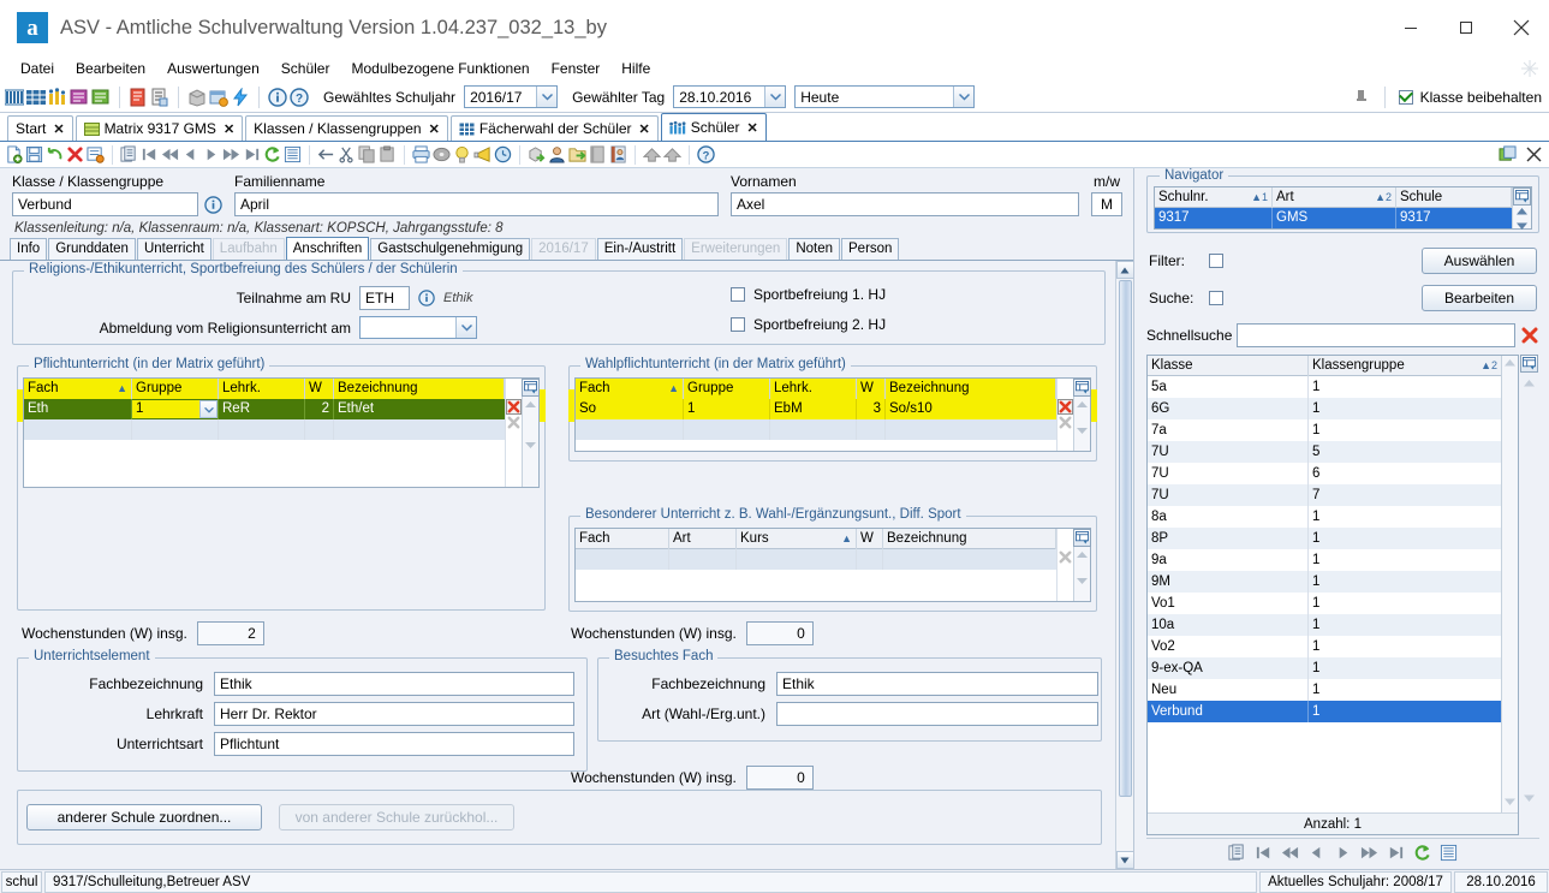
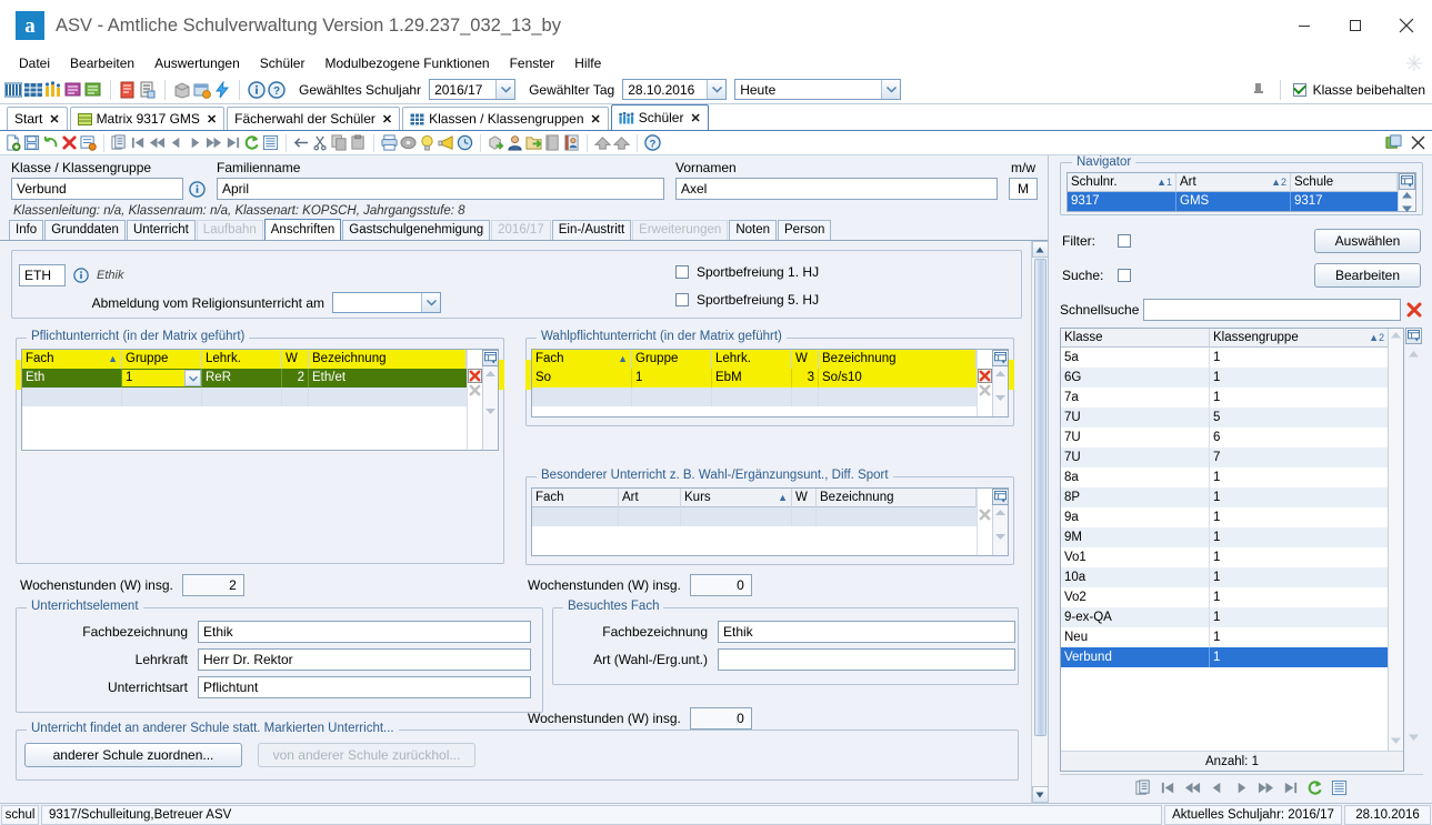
  a
- ASV - Amtliche Schulverwaltung Version 1.04.237_032_13_by
+ ASV - Amtliche Schulverwaltung Version 1.29.237_032_13_by
  Datei
  Bearbeiten
  Auswertungen
  Schüler
  Modulbezogene Funktionen
  Fenster
  Hilfe
  ?
  Gewähltes Schuljahr
  2016/17
  Gewählter Tag
  28.10.2016
  Heute
  Klasse beibehalten
  Start
  ✕
  Matrix 9317 GMS
  ✕
- Klassen / Klassengruppen
+ Fächerwahl der Schüler
  ✕
- Fächerwahl der Schüler
+ Klassen / Klassengruppen
  ✕
  Schüler
  ✕
  ?
  Klasse / Klassengruppe
  Verbund
  Familienname
  April
  Vornamen
  Axel
  m/w
  M
  Klassenleitung: n/a, Klassenraum: n/a, Klassenart: KOPSCH, Jahrgangsstufe: 8
  Info
  Grunddaten
  Unterricht
  Laufbahn
  Anschriften
  Gastschulgenehmigung
  2016/17
  Ein-/Austritt
  Erweiterungen
  Noten
  Person
- Religions-/Ethikunterricht, Sportbefreiung des Schülers / der Schülerin
- Teilnahme am RU
  ETH
  Ethik
  Abmeldung vom Religionsunterricht am
  Sportbefreiung 1. HJ
- Sportbefreiung 2. HJ
+ Sportbefreiung 5. HJ
  Pflichtunterricht (in der Matrix geführt)
  Fach
  ▲
  Gruppe
  Lehrk.
  W
  Bezeichnung
  Eth
  1
  ReR
  2
  Eth/et
  Wochenstunden (W) insg.
  2
  Wahlpflichtunterricht (in der Matrix geführt)
  Fach
  ▲
  Gruppe
  Lehrk.
  W
  Bezeichnung
  So
  1
  EbM
  3
  So/s10
  Wochenstunden (W) insg.
  0
  Besonderer Unterricht z. B. Wahl-/Ergänzungsunt., Diff. Sport
  Fach
  Art
  Kurs
  ▲
  W
  Bezeichnung
  Wochenstunden (W) insg.
  0
  Unterrichtselement
  Fachbezeichnung
  Ethik
  Lehrkraft
  Herr Dr. Rektor
  Unterrichtsart
  Pflichtunt
  Besuchtes Fach
  Fachbezeichnung
  Ethik
  Art (Wahl-/Erg.unt.)
+ Unterricht findet an anderer Schule statt. Markierten Unterricht...
  anderer Schule zuordnen...
  von anderer Schule zurückhol...
  Navigator
  Schulnr.
  ▲1
  Art
  ▲2
  Schule
  9317
  GMS
  9317
  Filter:
  Auswählen
  Suche:
  Bearbeiten
  Schnellsuche
  Klasse
  Klassengruppe
  ▲2
  5a
  1
  6G
  1
  7a
  1
  7U
  5
  7U
  6
  7U
  7
  8a
  1
  8P
  1
  9a
  1
  9M
  1
  Vo1
  1
  10a
  1
  Vo2
  1
  9-ex-QA
  1
  Neu
  1
  Verbund
  1
  Anzahl: 1
  schul
  9317/Schulleitung,Betreuer ASV
- Aktuelles Schuljahr: 2008/17
+ Aktuelles Schuljahr: 2016/17
  28.10.2016
